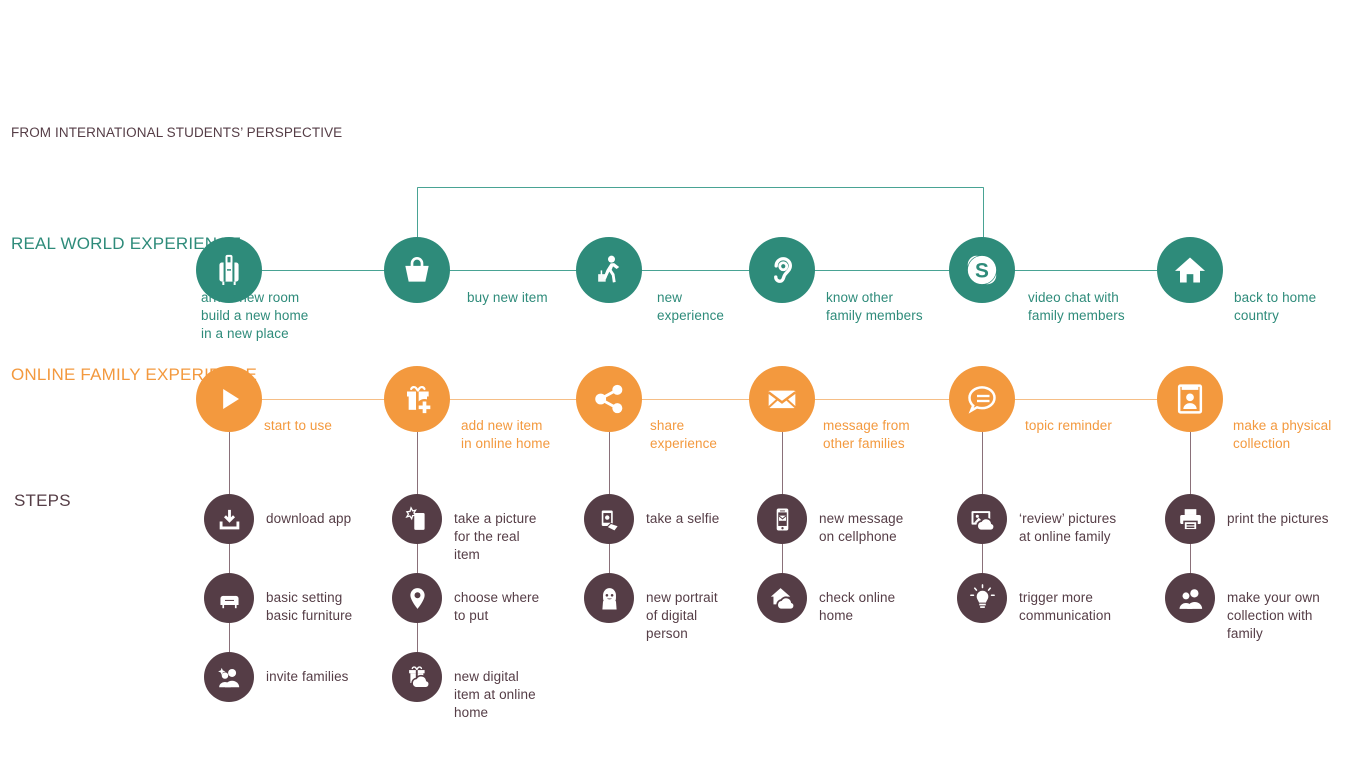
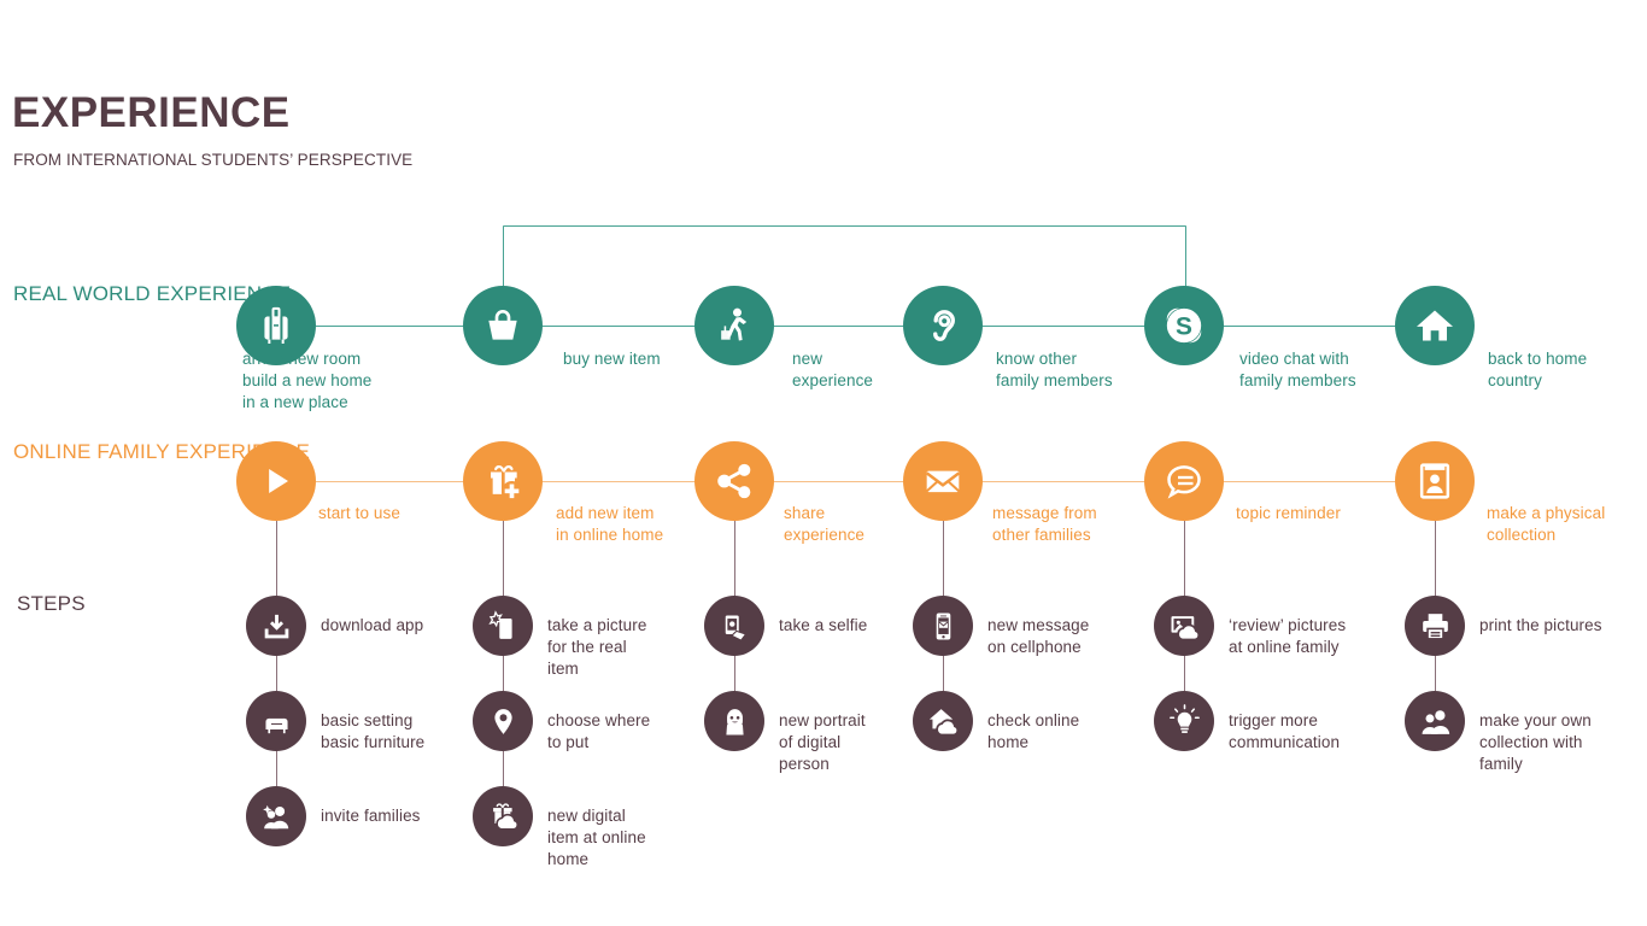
+ EXPERIENCE
  FROM INTERNATIONAL STUDENTS’ PERSPECTIVE
  REAL WORLD EXPERIE
  ONLINE FAMILY EXPER
  STEPS
  arrive new room
  build a new home
  in a new place
  buy new item
  new
  experience
  know other
  family members
  S
  video chat with
  family members
  back to home
  country
  start to use
  add new item
  in online home
  share
  experience
  message from
  other families
  topic reminder
  make a physical
  collection
  download app
  basic setting
  basic furniture
  invite families
  take a picture
  for the real
  item
  choose where
  to put
  new digital
  item at online
  home
  take a selfie
  new portrait
  of digital
  person
  new message
  on cellphone
  check online
  home
  ‘review’ pictures
  at online family
  trigger more
  communication
  print the pictures
  make your own
  collection with
  family
